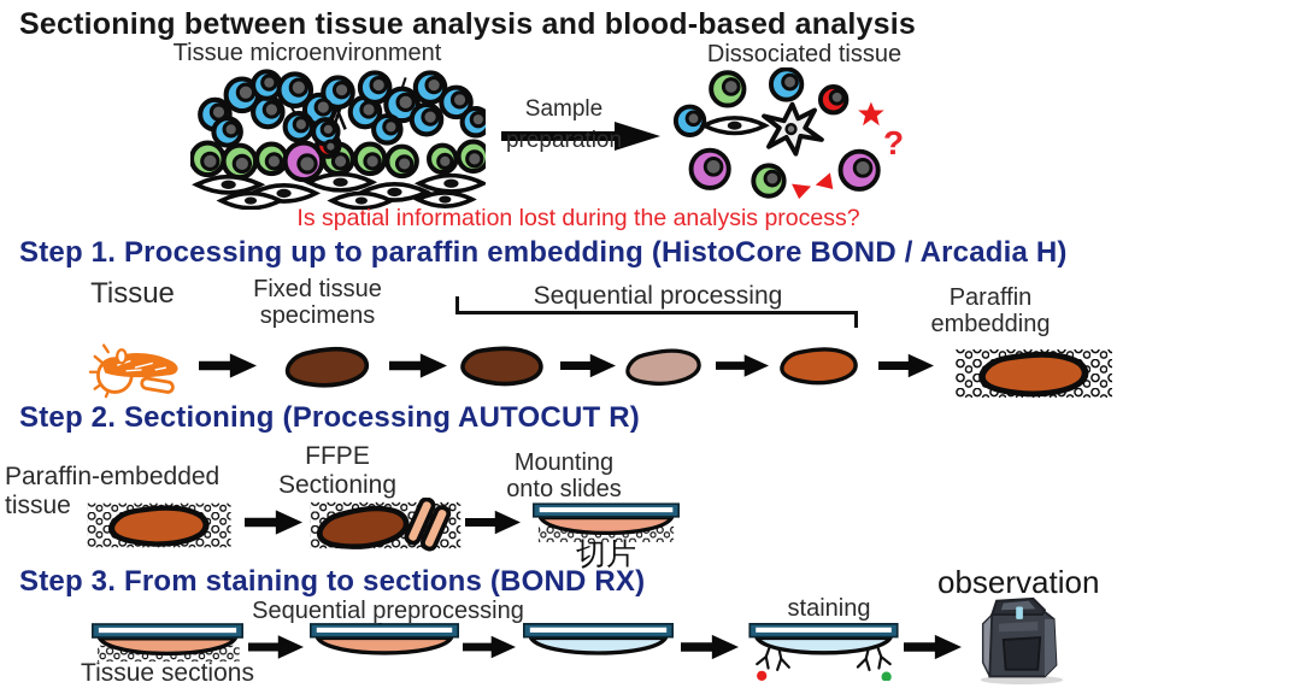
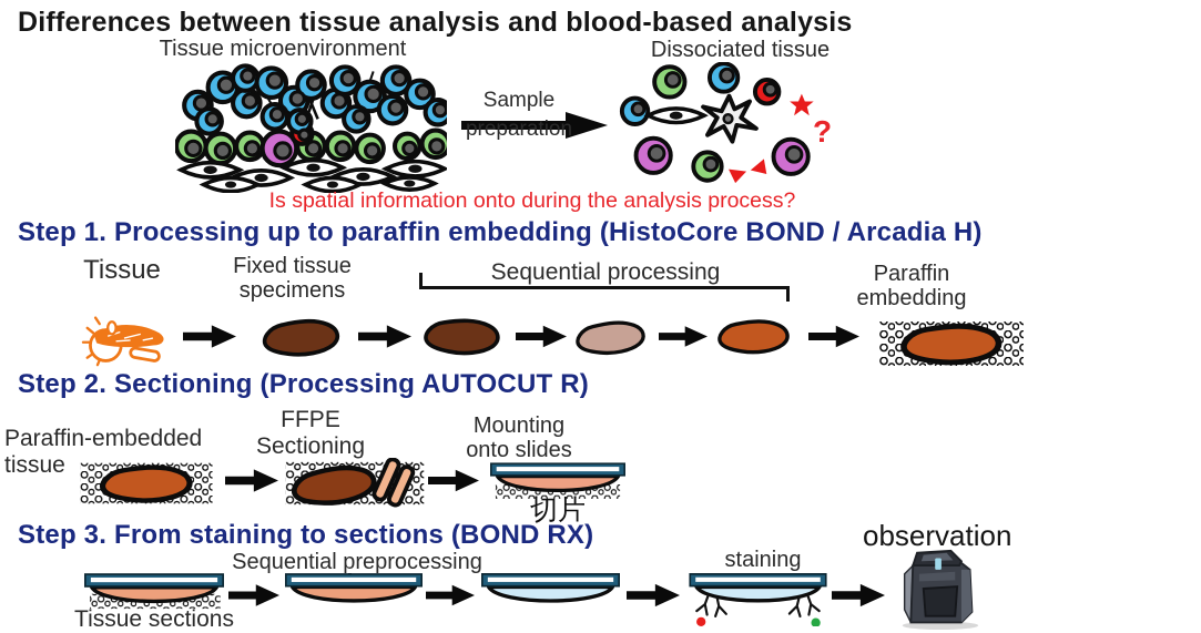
- Sectioning between tissue analysis and blood-based analysis
+ Differences between tissue analysis and blood-based analysis
  Tissue microenvironment
  Dissociated tissue
  Sample preparation
  ?
- Is spatial information lost during the analysis process?
+ Is spatial information onto during the analysis process?
  Step 1. Processing up to paraffin embedding (HistoCore BOND / Arcadia H)
  Tissue
  Fixed tissue specimens
  Sequential processing
  Paraffin embedding
  Step 2. Sectioning (Processing AUTOCUT R)
  Paraffin-embedded tissue
  FFPE Sectioning
  Mounting onto slides
  切片
  Step 3. From staining to sections (BOND RX)
  observation
  Sequential preprocessing
  staining
  Tissue sections
